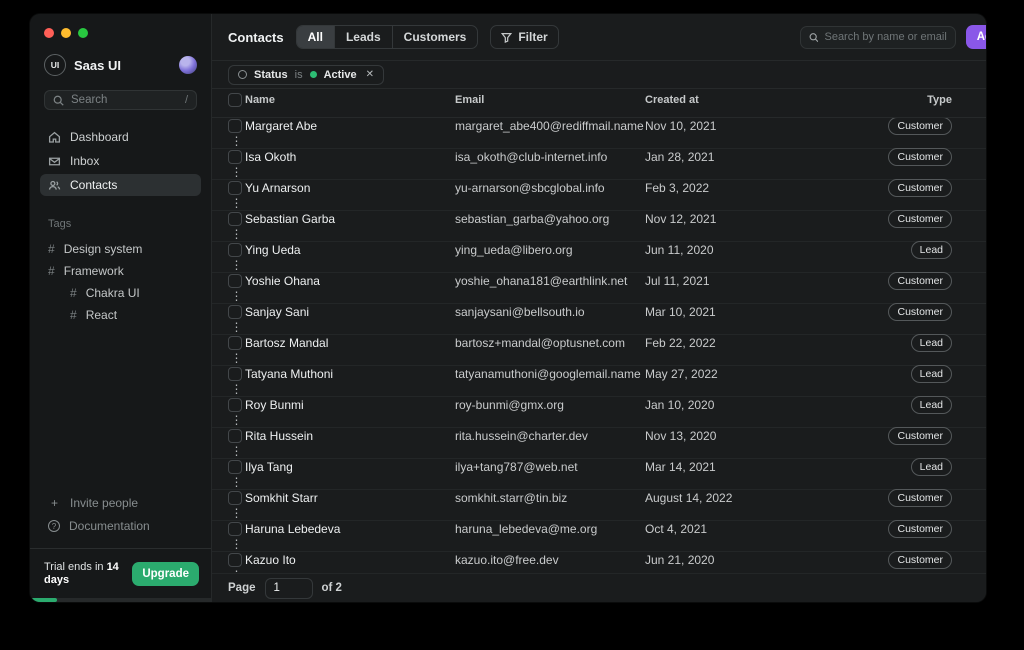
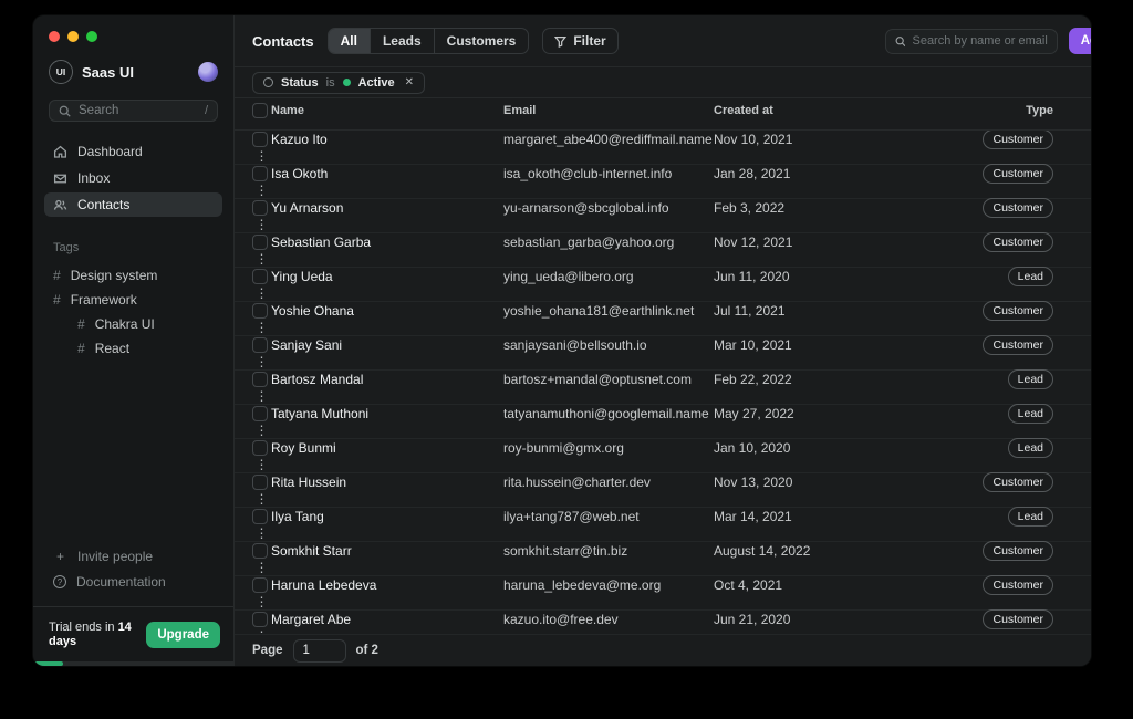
  UI
  Saas UI
  Search
  /
  Dashboard
  Inbox
  Contacts
  Tags
  #
  Design system
  #
  Framework
  #
  Chakra UI
  #
  React
  +
  Invite people
  ?
  Documentation
  Trial ends in 14 days
  Upgrade
  Contacts
  All
  Leads
  Customers
  Filter
  Search by name or email
  Status
  is
  Active
  ✕
  Name
  Email
  Created at
  Type
- Margaret Abe
+ Kazuo Ito
  margaret_abe400@rediffmail.name
  Nov 10, 2021
  Customer
  ⋮
  Isa Okoth
  isa_okoth@club-internet.info
  Jan 28, 2021
  Customer
  ⋮
  Yu Arnarson
  yu-arnarson@sbcglobal.info
  Feb 3, 2022
  Customer
  ⋮
  Sebastian Garba
  sebastian_garba@yahoo.org
  Nov 12, 2021
  Customer
  ⋮
  Ying Ueda
  ying_ueda@libero.org
  Jun 11, 2020
  Lead
  ⋮
  Yoshie Ohana
  yoshie_ohana181@earthlink.net
  Jul 11, 2021
  Customer
  ⋮
  Sanjay Sani
  sanjaysani@bellsouth.io
  Mar 10, 2021
  Customer
  ⋮
  Bartosz Mandal
  bartosz+mandal@optusnet.com
  Feb 22, 2022
  Lead
  ⋮
  Tatyana Muthoni
  tatyanamuthoni@googlemail.name
  May 27, 2022
  Lead
  ⋮
  Roy Bunmi
  roy-bunmi@gmx.org
  Jan 10, 2020
  Lead
  ⋮
  Rita Hussein
  rita.hussein@charter.dev
  Nov 13, 2020
  Customer
  ⋮
  Ilya Tang
  ilya+tang787@web.net
  Mar 14, 2021
  Lead
  ⋮
  Somkhit Starr
  somkhit.starr@tin.biz
  August 14, 2022
  Customer
  ⋮
  Haruna Lebedeva
  haruna_lebedeva@me.org
  Oct 4, 2021
  Customer
  ⋮
- Kazuo Ito
+ Margaret Abe
  kazuo.ito@free.dev
  Jun 21, 2020
  Customer
  Page
  1
  of 2
